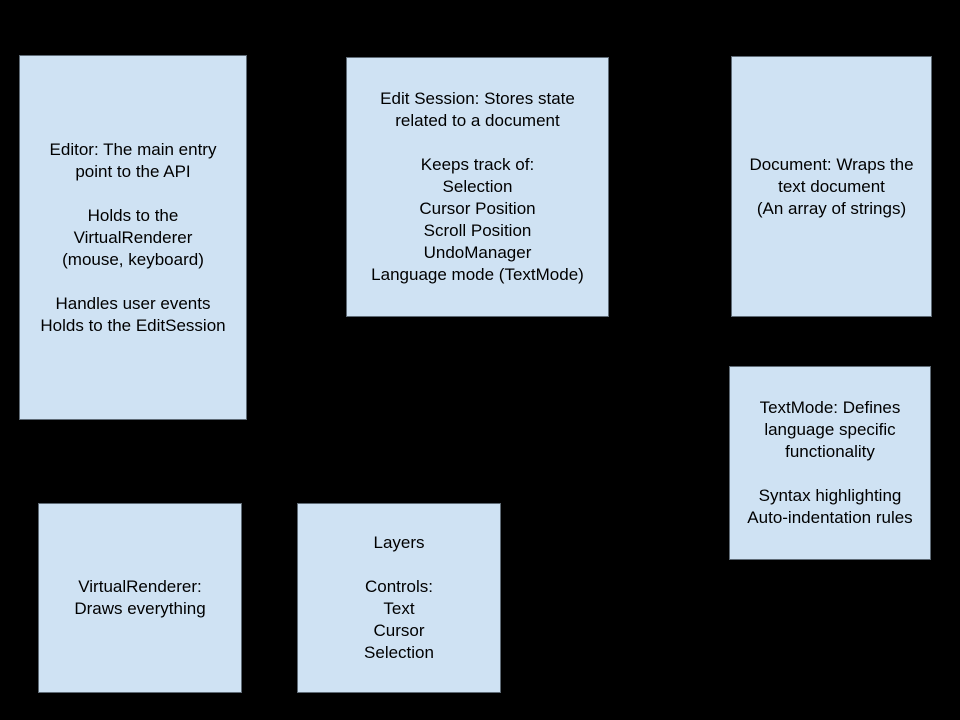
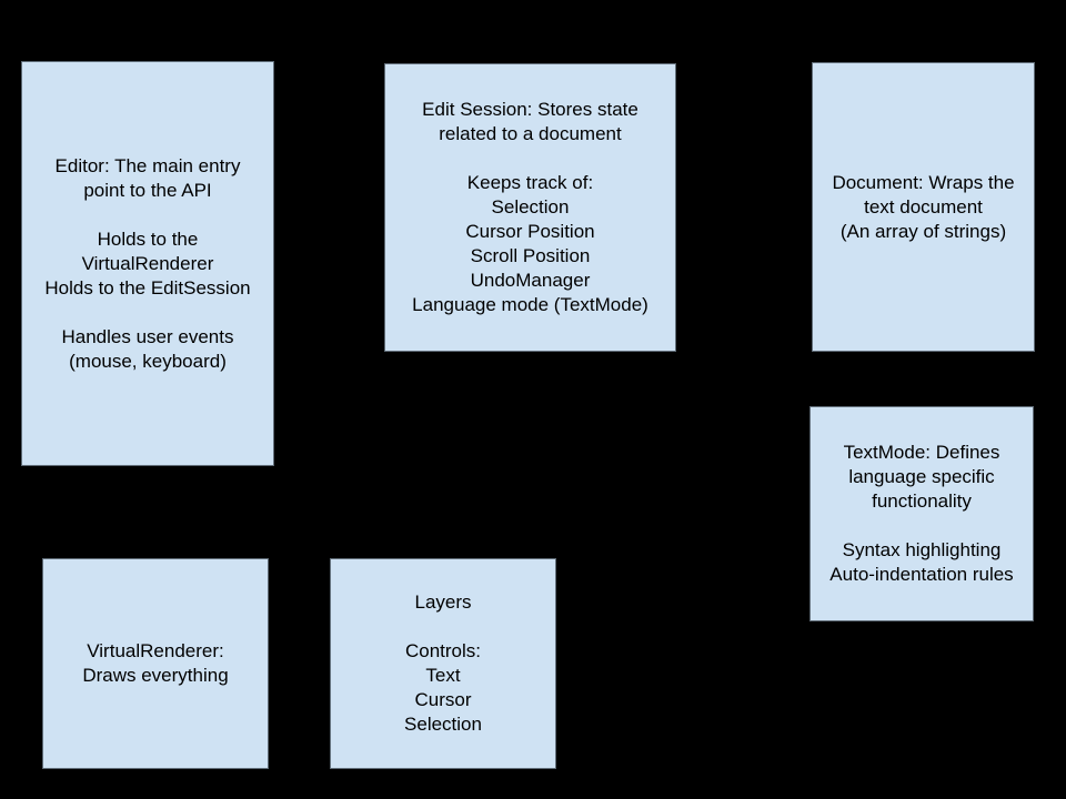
  Editor: The main entry
  point to the API
  Holds to the
  VirtualRenderer
- (mouse, keyboard)
+ Holds to the EditSession
  Handles user events
- Holds to the EditSession
+ (mouse, keyboard)
  Edit Session: Stores state
  related to a document
  Keeps track of:
  Selection
  Cursor Position
  Scroll Position
  UndoManager
  Language mode (TextMode)
  Document: Wraps the
  text document
  (An array of strings)
  TextMode: Defines
  language specific
  functionality
  Syntax highlighting
  Auto-indentation rules
  VirtualRenderer:
  Draws everything
  Layers
  Controls:
  Text
  Cursor
  Selection
